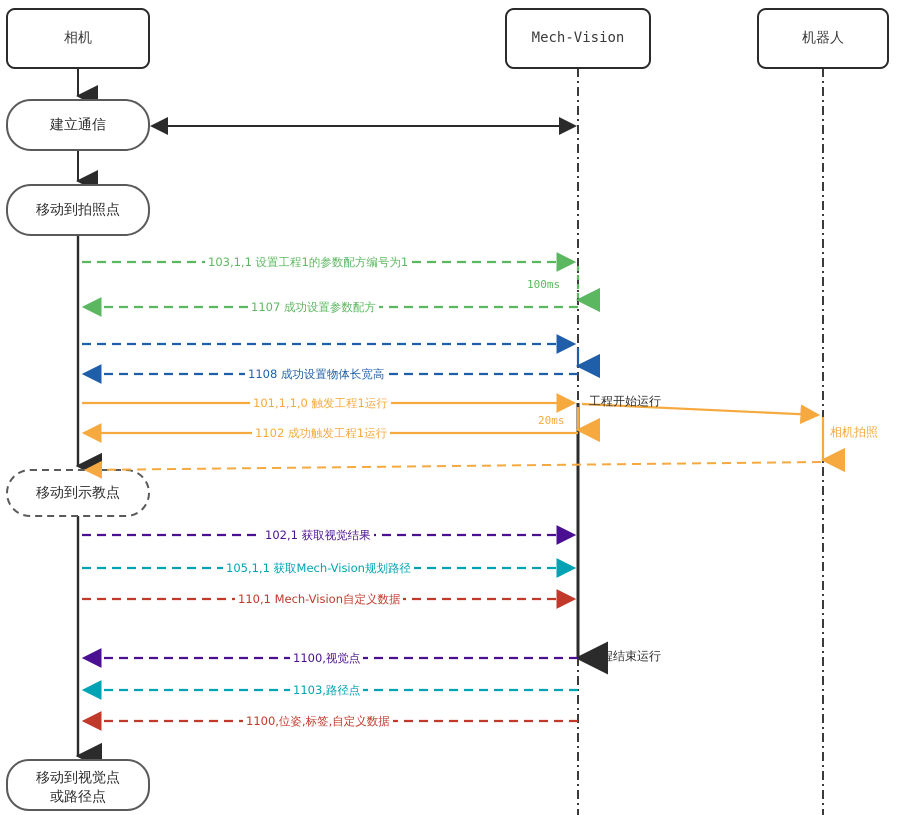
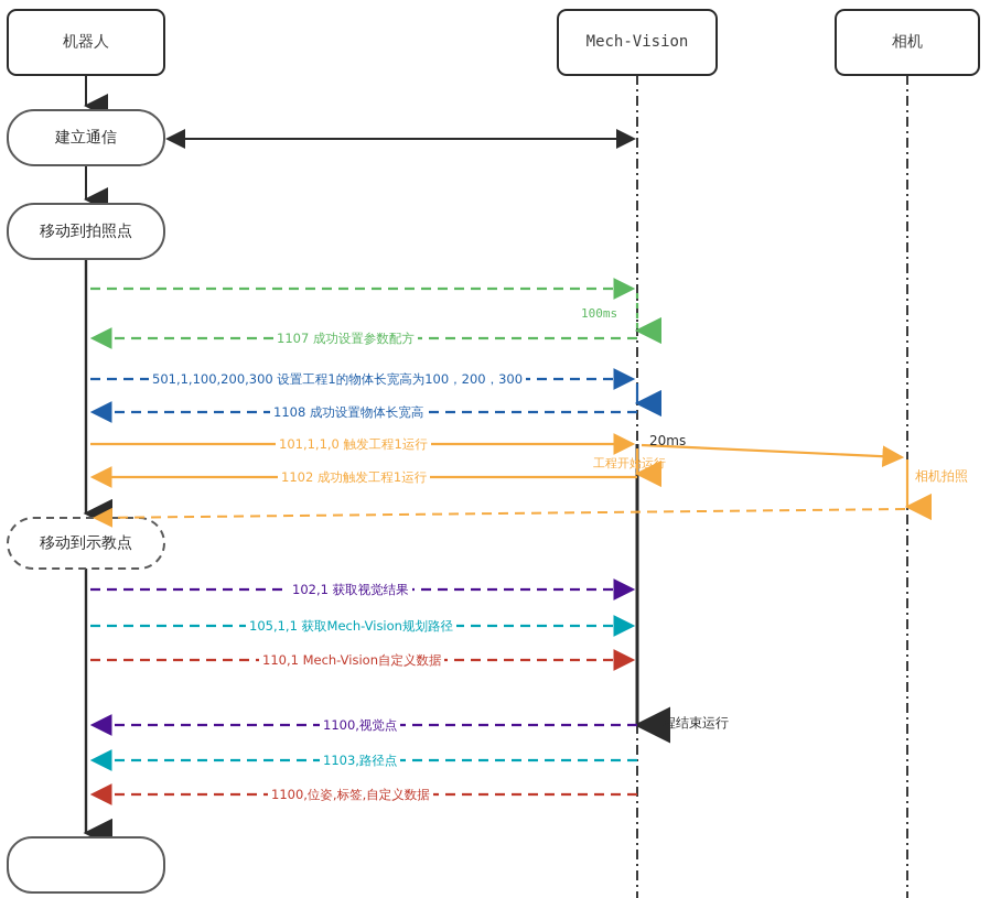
- 相机
+ 机器人
  Mech-Vision
- 机器人
+ 相机
  建立通信
  移动到拍照点
  移动到示教点
- 移动到视觉点
- 或路径点
- 103,1,1 设置工程1的参数配方编号为1
  1107 成功设置参数配方
+ 501,1,100,200,300 设置工程1的物体长宽高为100，200，300
  1108 成功设置物体长宽高
  101,1,1,0 触发工程1运行
  1102 成功触发工程1运行
  102,1 获取视觉结果
  105,1,1 获取Mech-Vision规划路径
  110,1 Mech-Vision自定义数据
  1100,视觉点
  1103,路径点
  1100,位姿,标签,自定义数据
- 工程开始运行
+ 20ms
  工程结束运行
  相机拍照
  100ms
- 20ms
+ 工程开始运行
